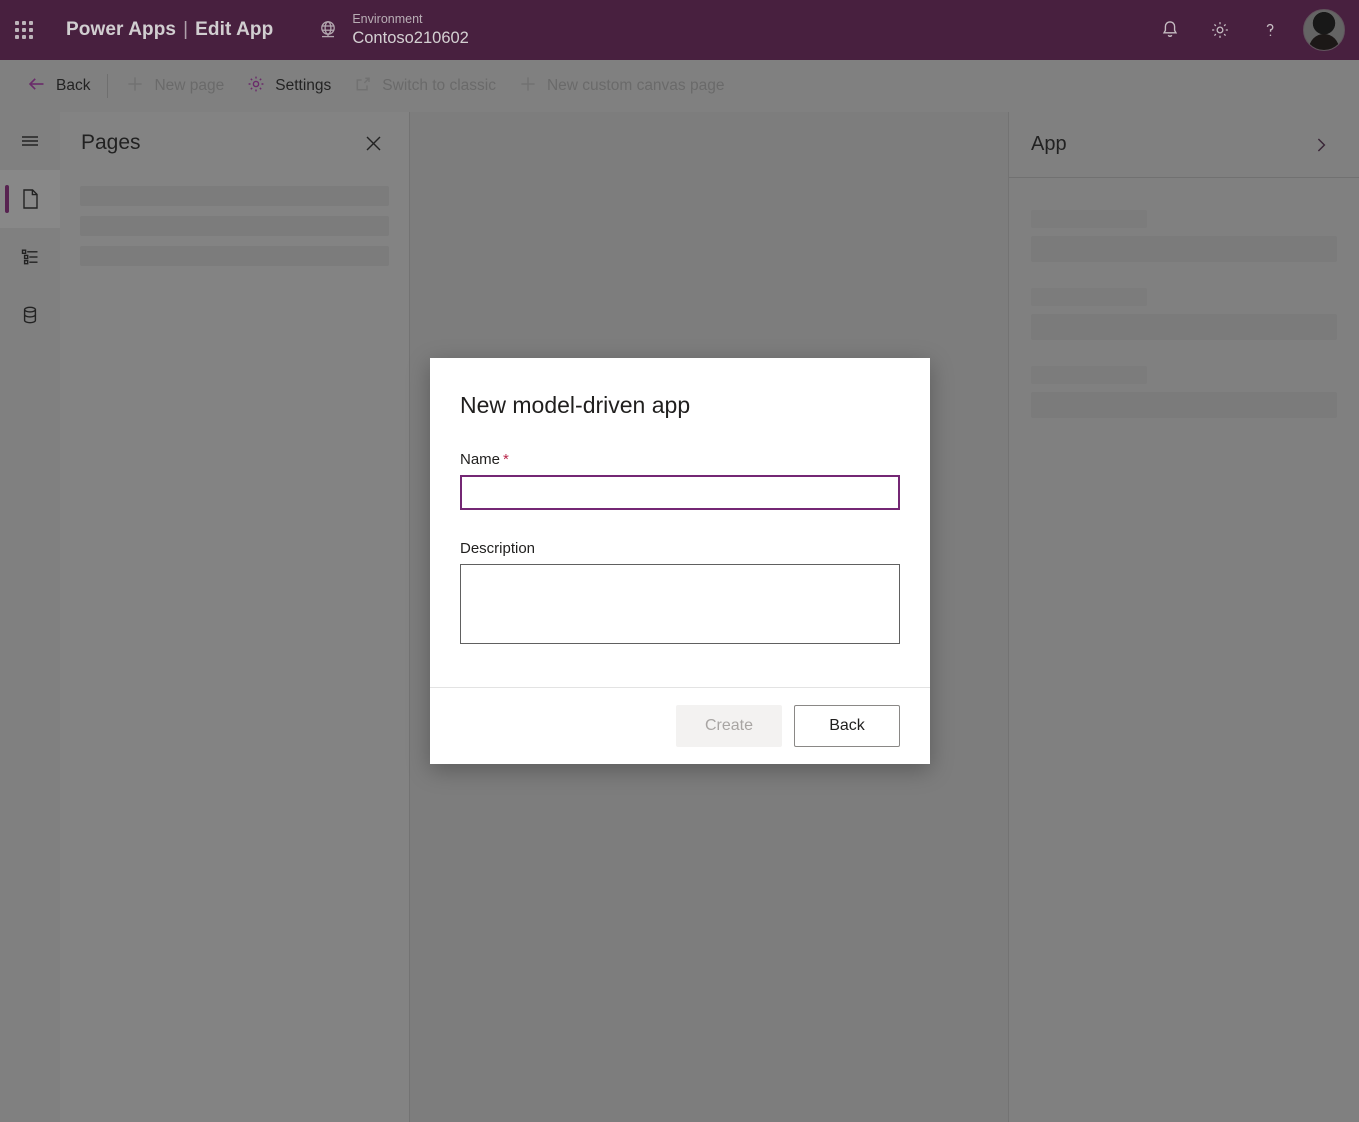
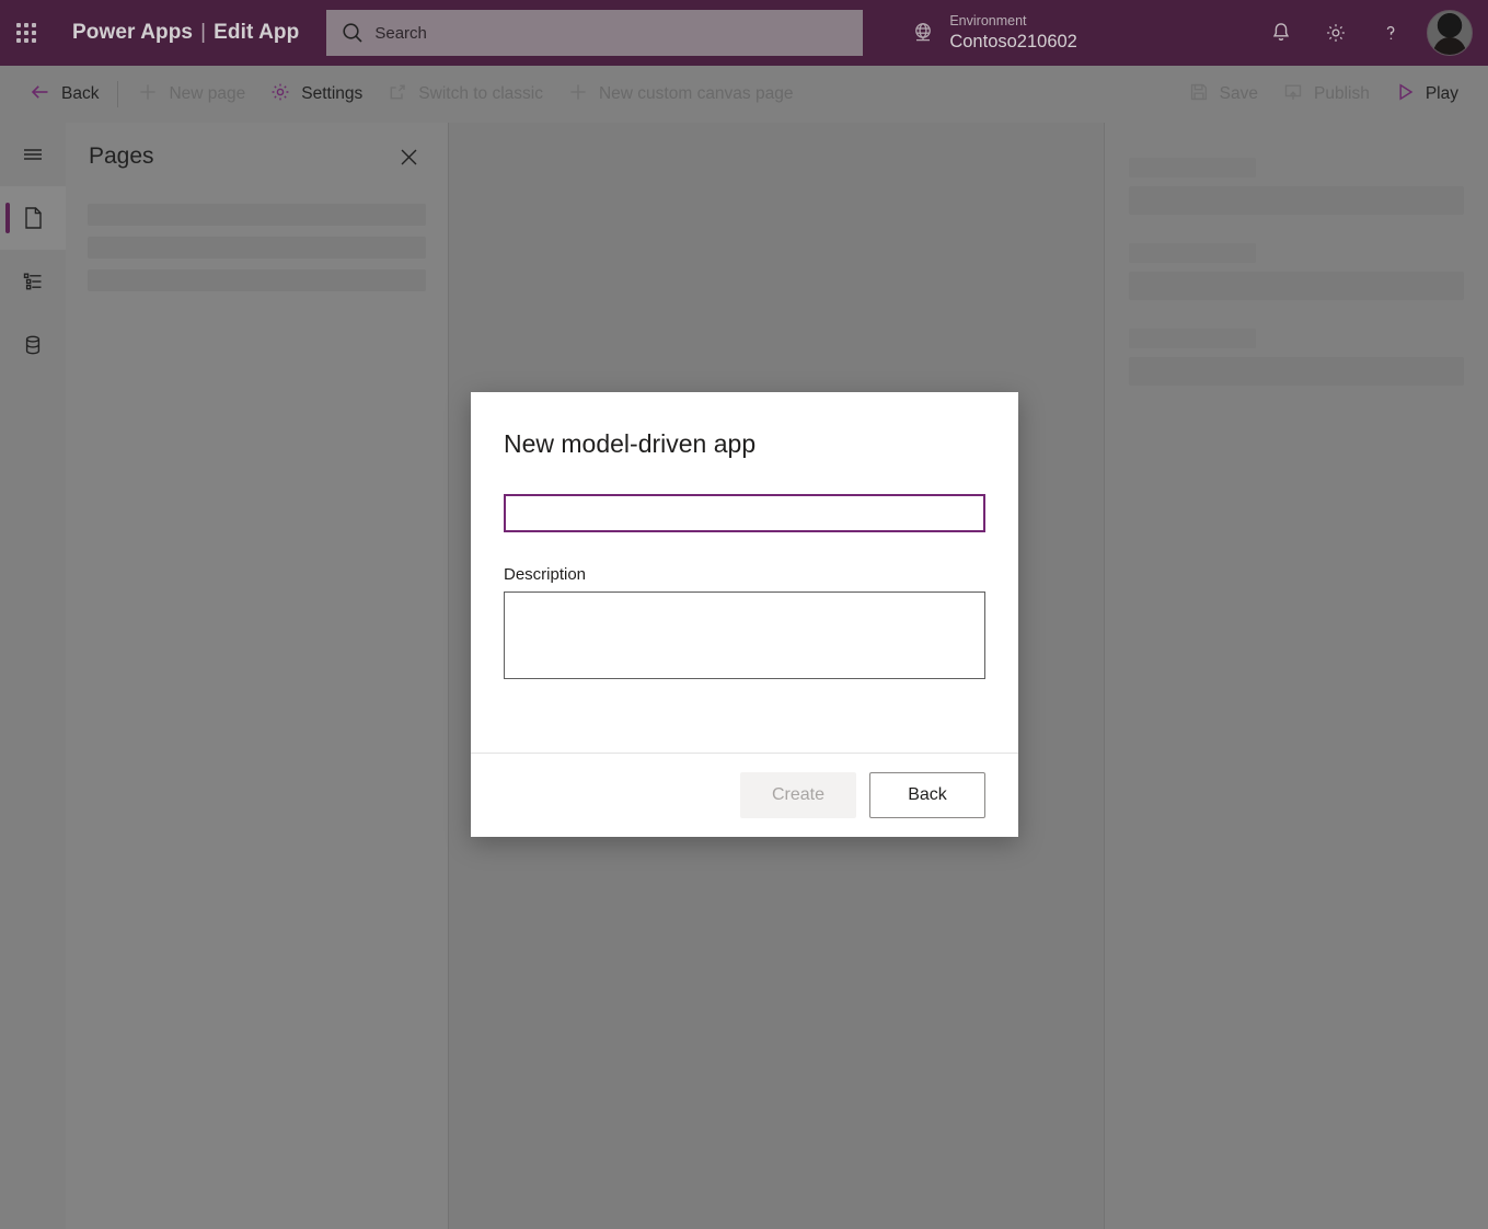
  Power Apps | Edit App
+ Search
  Environment
  Contoso210602
  Back
  Settings
+ Play
  Pages
- App
  New model-driven app
- Name *
  Description
  Create
  Back
